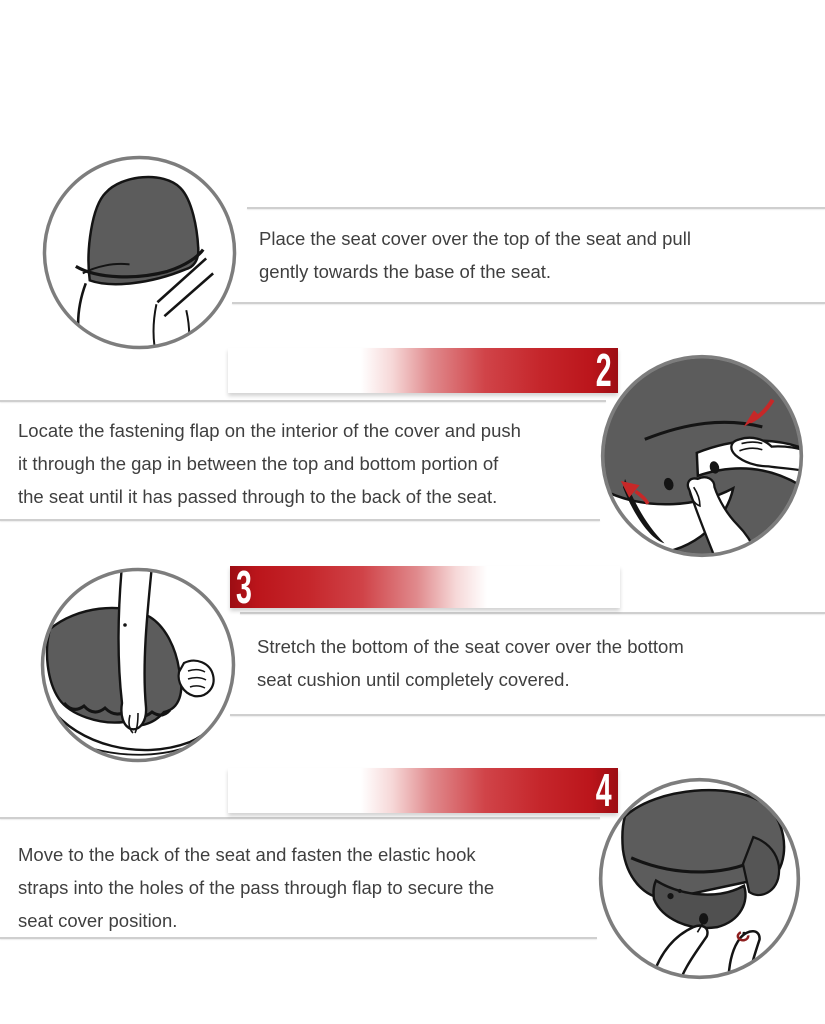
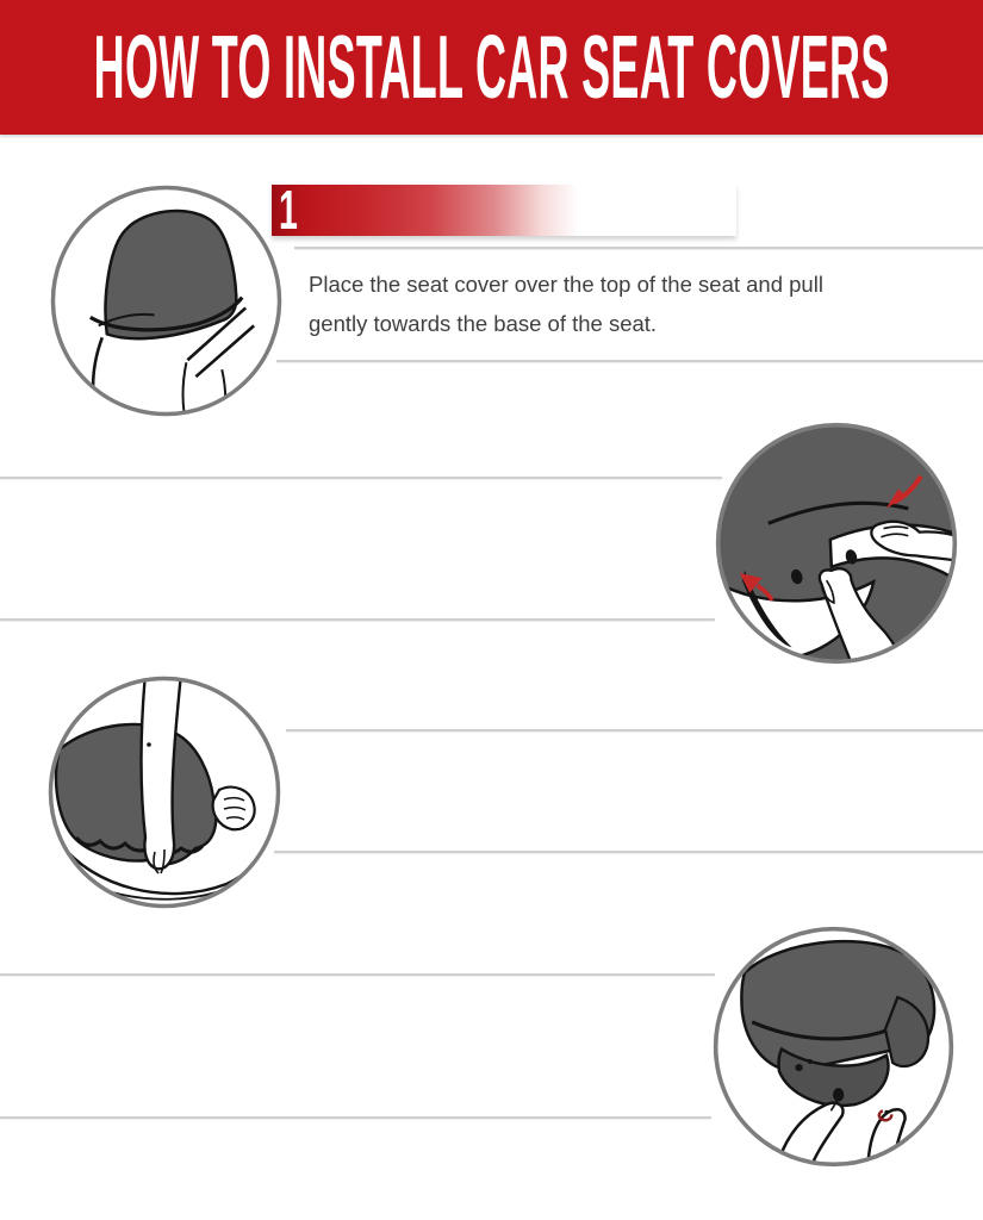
+ HOW TO INSTALL CAR SEAT COVERS
+ 1
  Place the seat cover over the top of the seat and pull
  gently towards the base of the seat.
- 2
- Locate the fastening flap on the interior of the cover and push
- it through the gap in between the top and bottom portion of
- the seat until it has passed through to the back of the seat.
- 3
- Stretch the bottom of the seat cover over the bottom
- seat cushion until completely covered.
- 4
- Move to the back of the seat and fasten the elastic hook
- straps into the holes of the pass through flap to secure the
- seat cover position.
